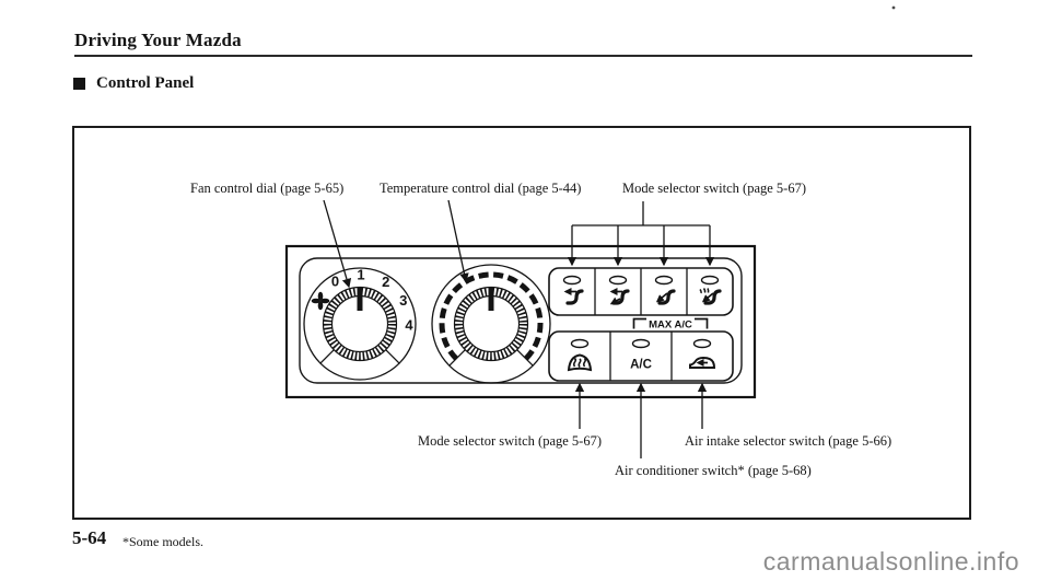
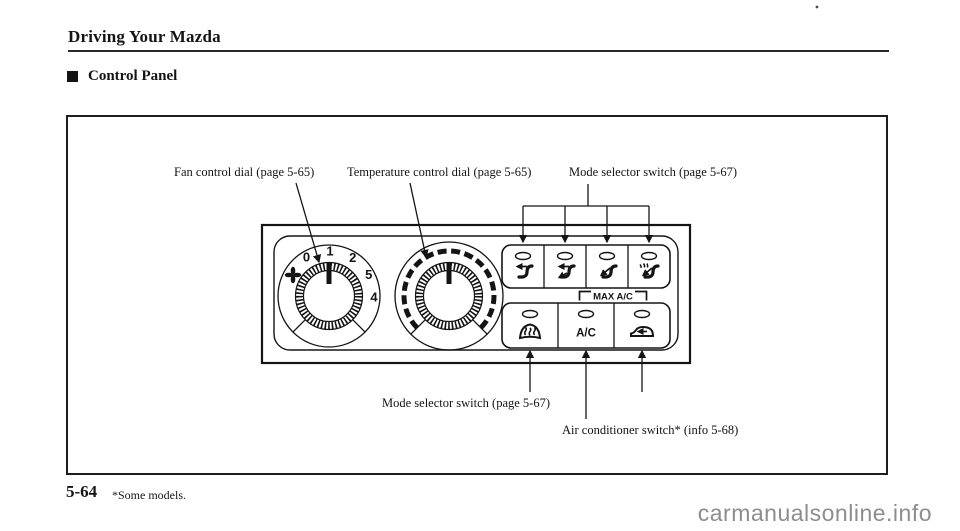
  Driving Your Mazda
  Control Panel
  Fan control dial (page 5-65)
- Temperature control dial (page 5-44)
+ Temperature control dial (page 5-65)
  Mode selector switch (page 5-67)
  Mode selector switch (page 5-67)
- Air intake selector switch (page 5-66)
- Air conditioner switch* (page 5-68)
+ Air conditioner switch* (info 5-68)
  0
  1
  2
- 3
+ 5
  4
  MAX A/C
  A/C
  5-64
  *Some models.
  carmanualsonline.info
